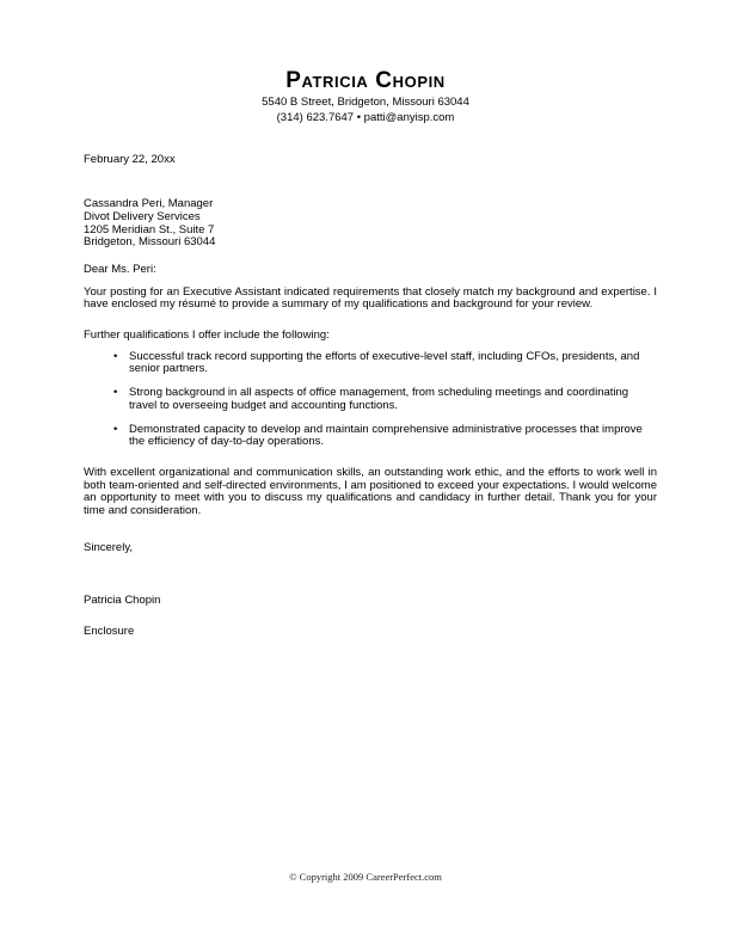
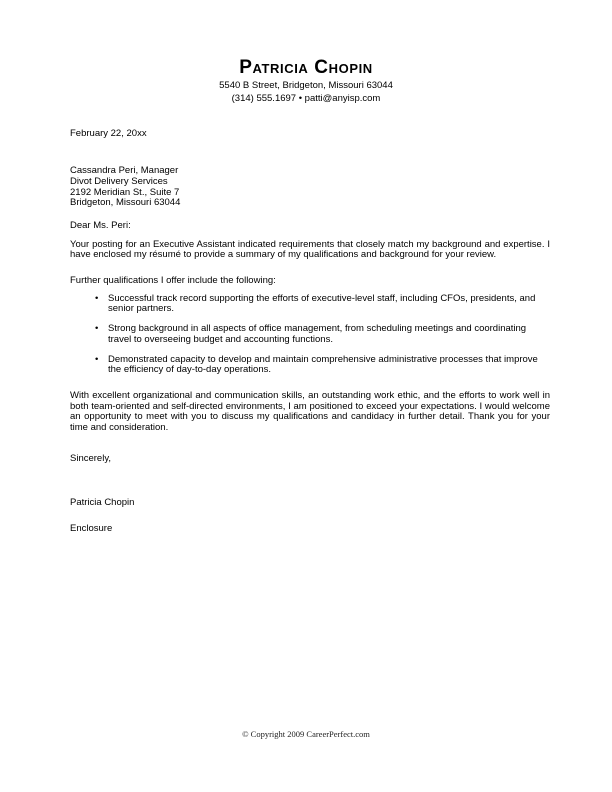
  Patricia Chopin
  5540 B Street, Bridgeton, Missouri 63044
- (314) 623.7647 • patti@anyisp.com
+ (314) 555.1697 • patti@anyisp.com
  February 22, 20xx
  Cassandra Peri, Manager
  Divot Delivery Services
- 1205 Meridian St., Suite 7
+ 2192 Meridian St., Suite 7
  Bridgeton, Missouri 63044
  Dear Ms. Peri:
  Your posting for an Executive Assistant indicated requirements that closely match my background and expertise. I have enclosed my résumé to provide a summary of my qualifications and background for your review.
  Further qualifications I offer include the following:
  Successful track record supporting the efforts of executive-level staff, including CFOs, presidents, and senior partners.
  Strong background in all aspects of office management, from scheduling meetings and coordinating travel to overseeing budget and accounting functions.
  Demonstrated capacity to develop and maintain comprehensive administrative processes that improve the efficiency of day-to-day operations.
  With excellent organizational and communication skills, an outstanding work ethic, and the efforts to work well in both team-oriented and self-directed environments, I am positioned to exceed your expectations. I would welcome an opportunity to meet with you to discuss my qualifications and candidacy in further detail. Thank you for your time and consideration.
  Sincerely,
  Patricia Chopin
  Enclosure
  © Copyright 2009 CareerPerfect.com
